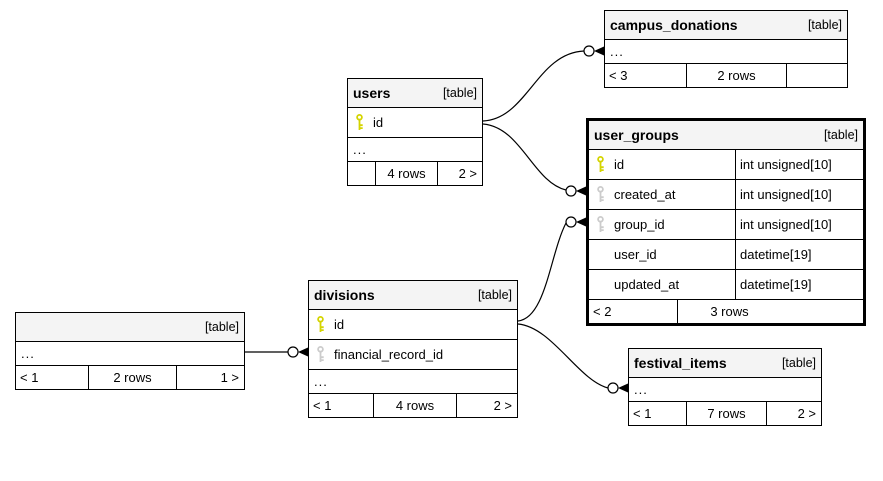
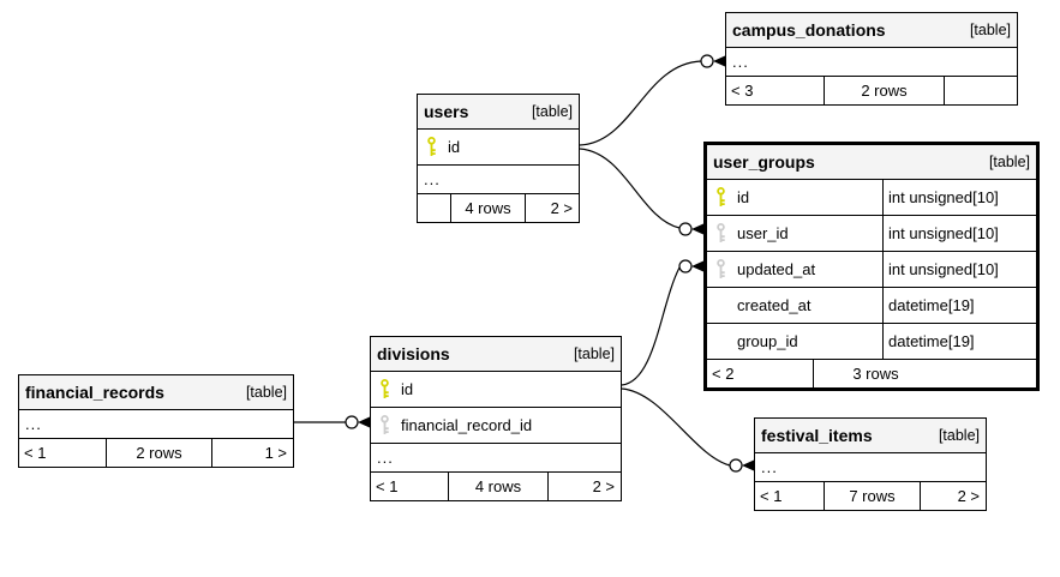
  campus_donations
  [table]
  ...
  < 3
  2 rows
  users
  [table]
  id
  ...
  4 rows
  2 >
  user_groups
  [table]
  id
  int unsigned[10]
- created_at
+ user_id
  int unsigned[10]
- group_id
+ updated_at
  int unsigned[10]
- user_id
+ created_at
  datetime[19]
- updated_at
+ group_id
  datetime[19]
  < 2
  3 rows
  divisions
  [table]
  id
  financial_record_id
  ...
  < 1
  4 rows
  2 >
+ financial_records
  [table]
  ...
  < 1
  2 rows
  1 >
  festival_items
  [table]
  ...
  < 1
  7 rows
  2 >
